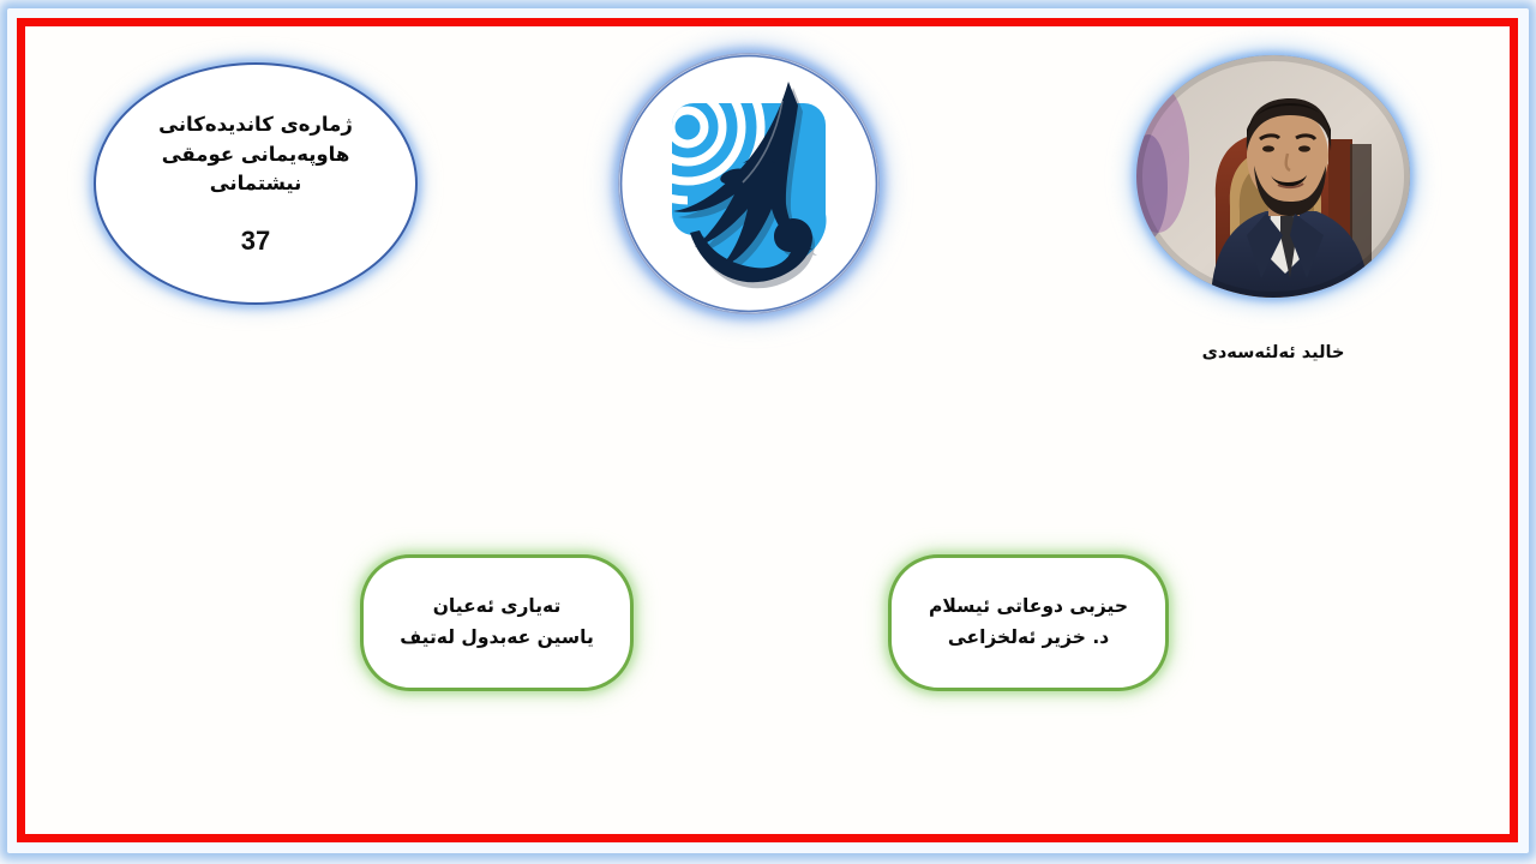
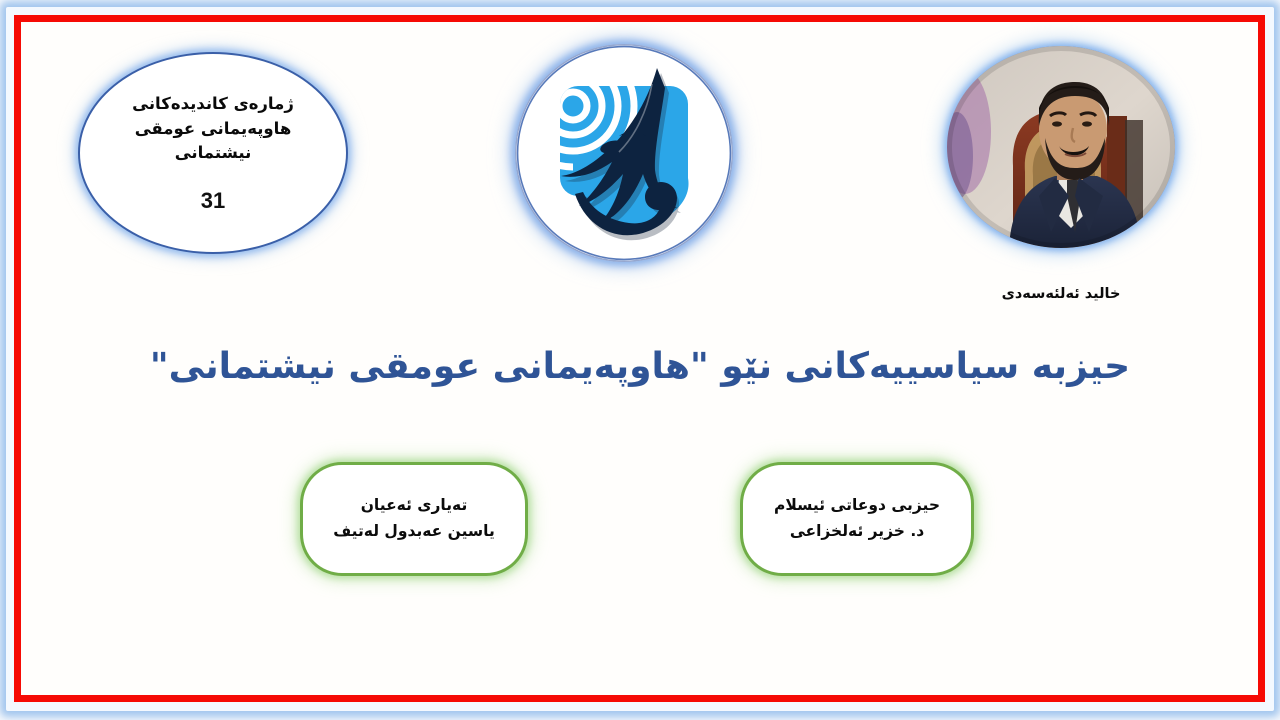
  ژمارەی کاندیدەکانی
  هاوپەیمانی عومقی
  نیشتمانی
- 37
+ 31
  خالید ئەلئەسەدی
+ حیزبە سیاسییەکانی نێو "هاوپەیمانی عومقی نیشتمانی"
  تەیاری ئەعیان
  یاسین عەبدول لەتیف
  حیزبی دوعاتی ئیسلام
  د. خزیر ئەلخزاعی
